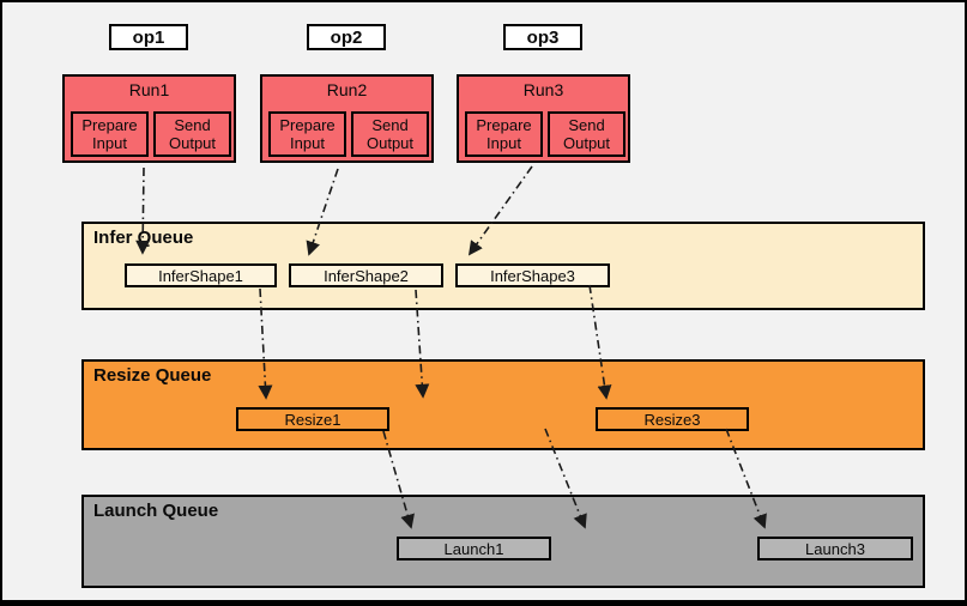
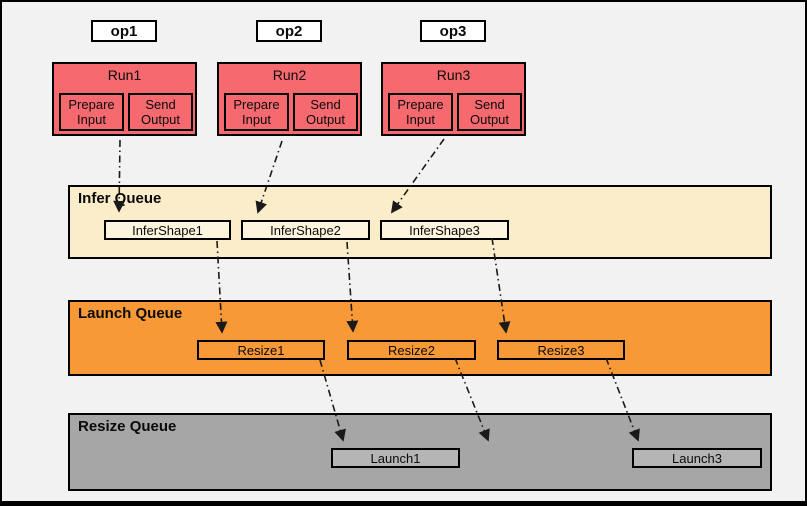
  op1
  op2
  op3
  Run1
  Prepare
  Input
  Send
  Output
  Run2
  Prepare
  Input
  Send
  Output
  Run3
  Prepare
  Input
  Send
  Output
  Infer Queue
  InferShape1
  InferShape2
  InferShape3
- Resize Queue
+ Launch Queue
  Resize1
+ Resize2
  Resize3
- Launch Queue
+ Resize Queue
  Launch1
  Launch3
